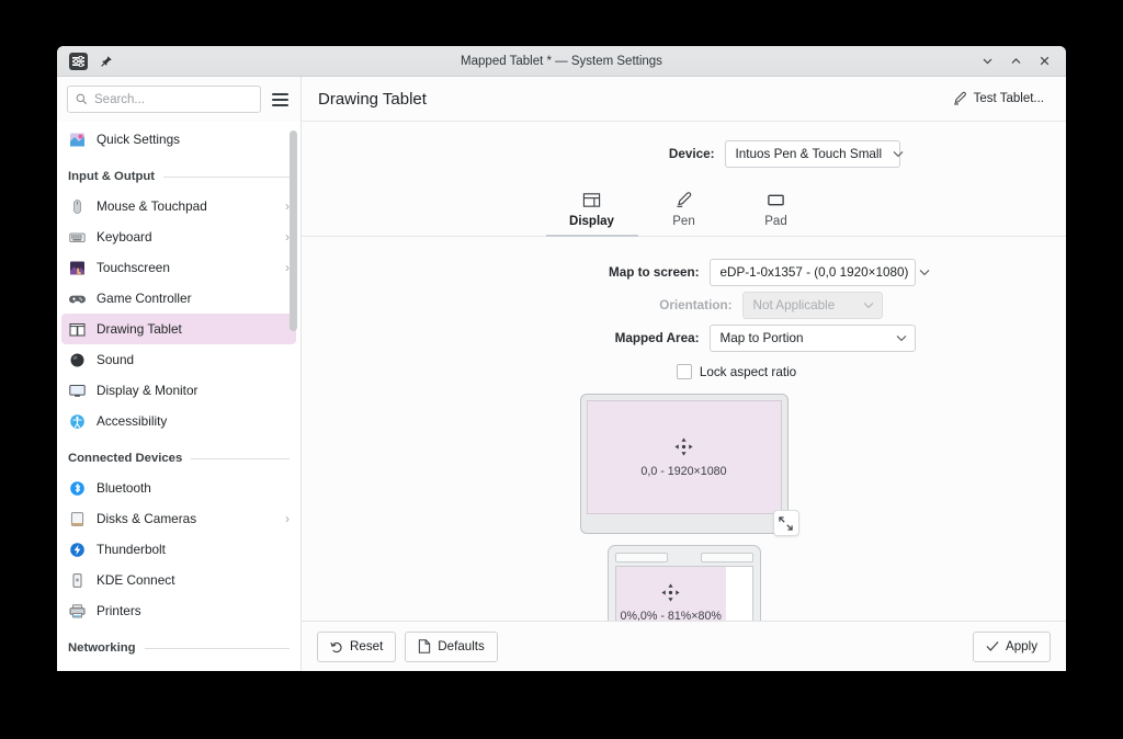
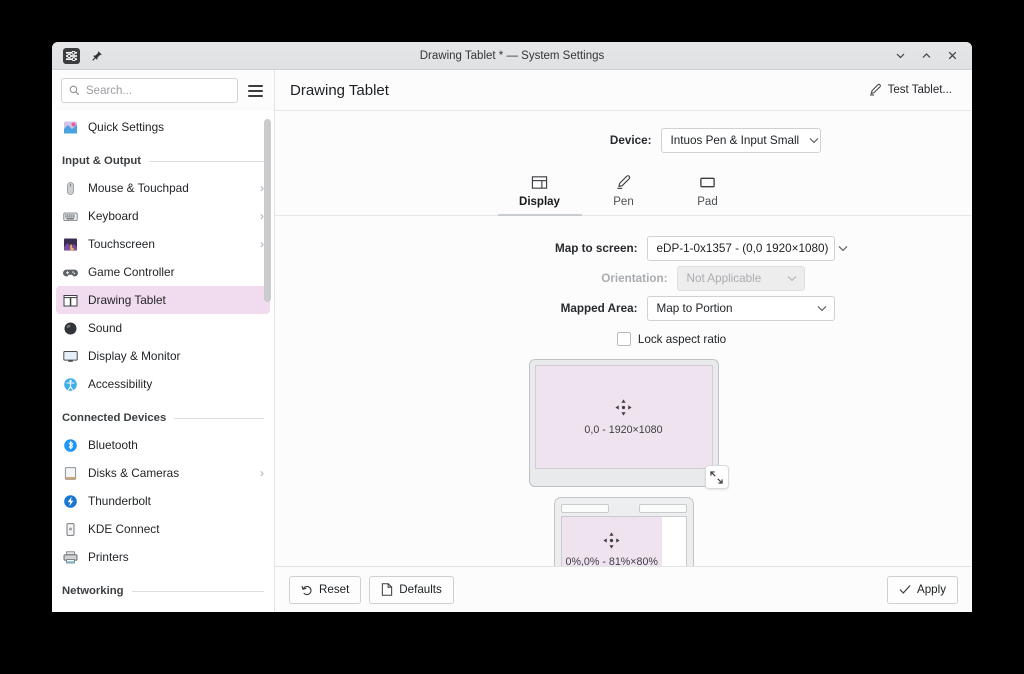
- Mapped Tablet * — System Settings
+ Drawing Tablet * — System Settings
  Search...
  Quick Settings
  Input & Output
  Mouse & Touchpad
  ›
  Keyboard
  ›
  Touchscreen
  ›
  Game Controller
  Drawing Tablet
  Sound
  Display & Monitor
  Accessibility
  Connected Devices
  Bluetooth
  Disks & Cameras
  ›
  Thunderbolt
  KDE Connect
  Printers
  Networking
  Drawing Tablet
  Test Tablet...
  Device:
- Intuos Pen & Touch Small
+ Intuos Pen & Input Small
  Display
  Pen
  Pad
  Map to screen:
  eDP-1-0x1357 - (0,0 1920×1080)
  Orientation:
  Not Applicable
  Mapped Area:
  Map to Portion
  Lock aspect ratio
  0,0 - 1920×1080
  0%,0% - 81%×80%
  Reset
  Defaults
  Apply
